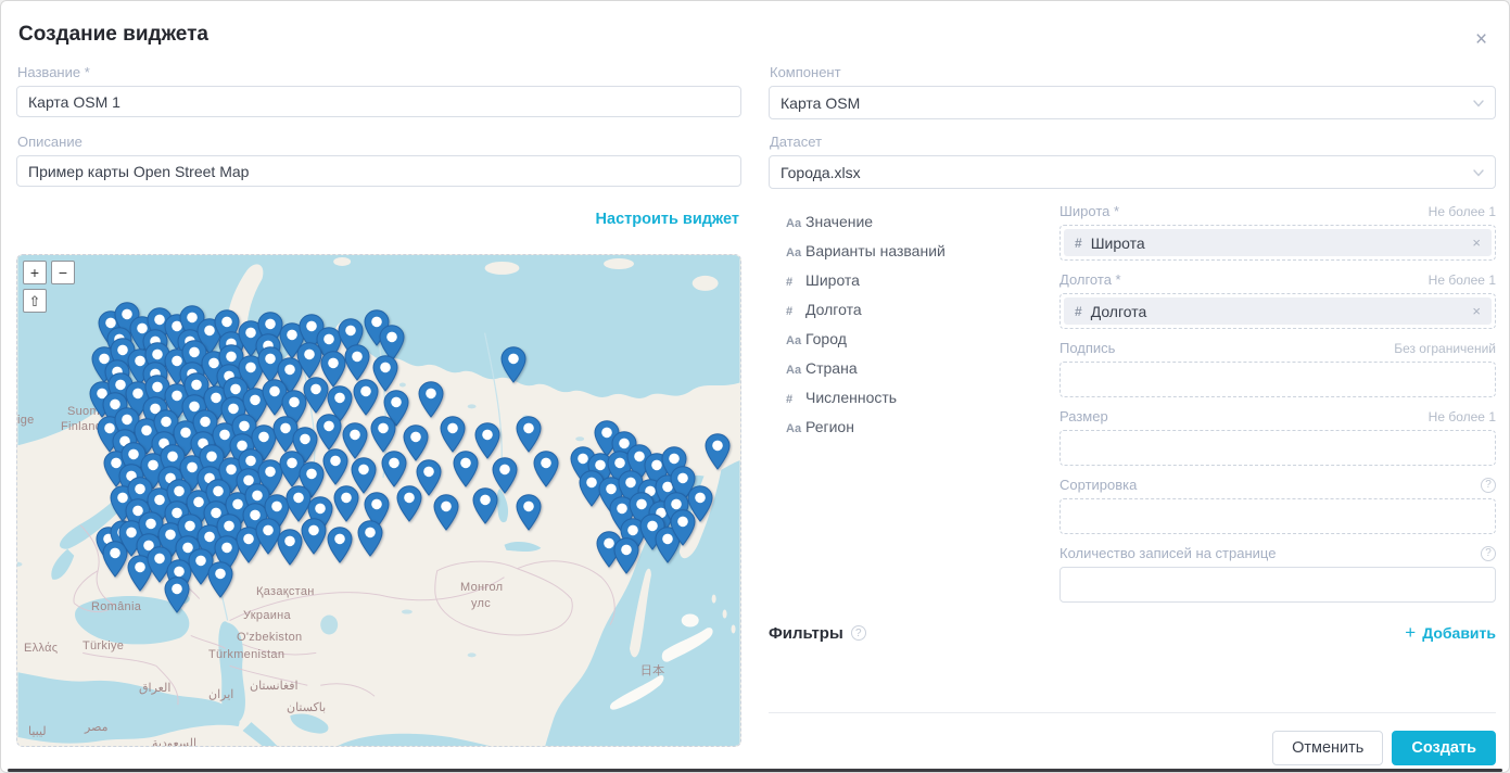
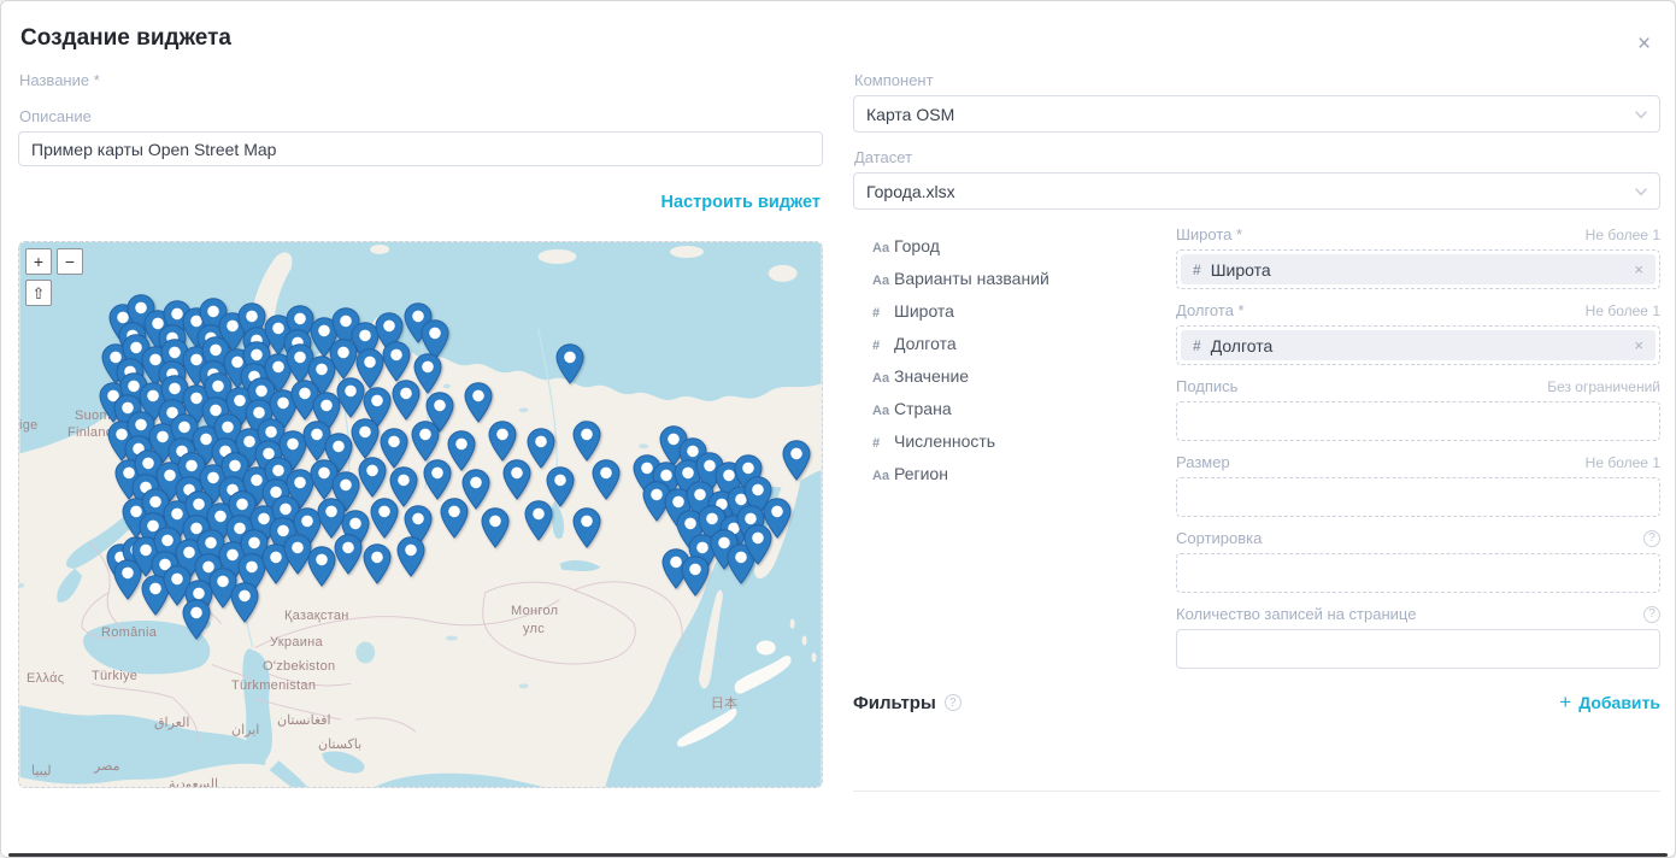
  Создание виджета
  ×
  Название *
- Карта OSM 1
  Описание
  Пример карты Open Street Map
  Настроить виджет
  Suom
  Finlan
  ige
  Украина
  România
  Ελλάς
  Türkiye
  Қазақстан
  O'zbekiston
  Türkmenistan
  Монгол
  улс
  日本
  العراق
  ایران
  افغانستان
  باکستان
  مصر
  ليبيا
  السعودية
  +
  −
  ⇧
  Компонент
  Карта OSM
  Датасет
  Города.xlsx
  Aa
- Значение
+ Город
  Aa
  Варианты названий
  #
  Широта
  #
  Долгота
  Aa
- Город
+ Значение
  Aa
  Страна
  #
  Численность
  Aa
  Регион
  Широта *
  Не более 1
  #
  Широта
  ×
  Долгота *
  Не более 1
  #
  Долгота
  ×
  Подпись
  Без ограничений
  Размер
  Не более 1
  Сортировка
  ?
  Количество записей на странице
  ?
  Фильтры
  ?
  +
  Добавить
- Отменить
- Создать
